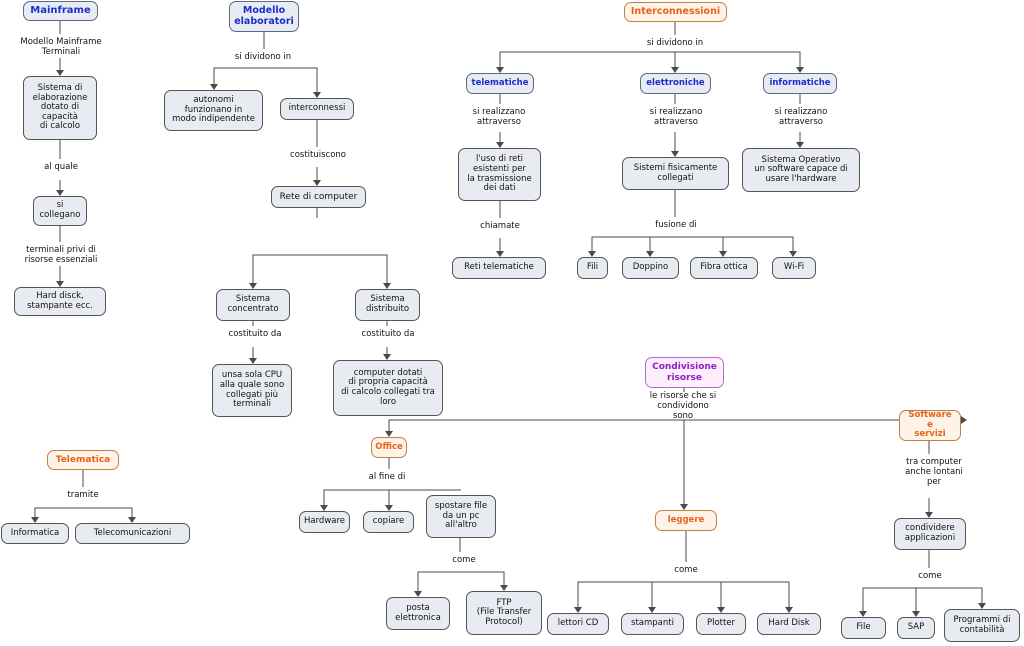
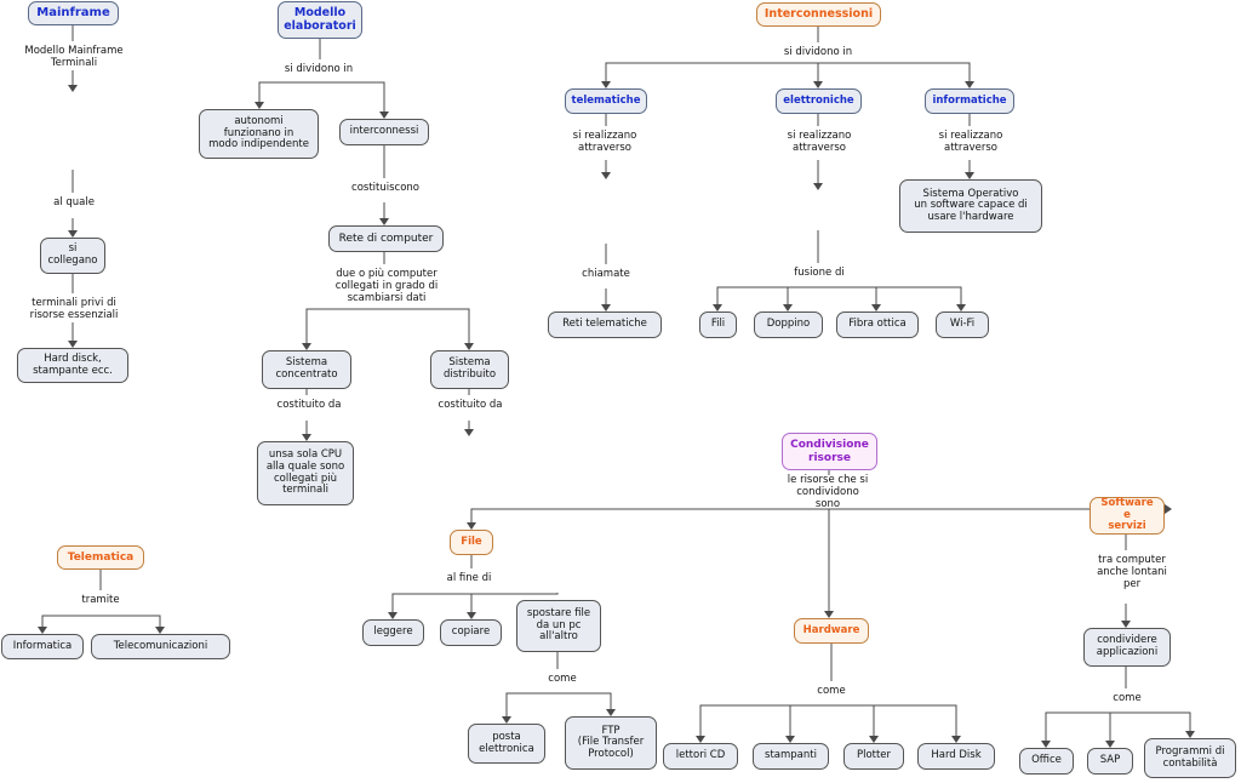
  Mainframe
- Sistema di
- elaborazione
- dotato di
- capacità
- di calcolo
  si
  collegano
  Hard disck,
  stampante ecc.
  Telematica
  Informatica
  Telecomunicazioni
  Modello
  elaboratori
  autonomi
  funzionano in
  modo indipendente
  interconnessi
  Rete di computer
  Sistema
  concentrato
  Sistema
  distribuito
  unsa sola CPU
  alla quale sono
  collegati più
  terminali
- computer dotati
- di propria capacità
- di calcolo collegati tra
- loro
  Interconnessioni
  telematiche
  elettroniche
  informatiche
- l'uso di reti
- esistenti per
- la trasmissione
- dei dati
- Sistemi fisicamente
- collegati
  Sistema Operativo
  un software capace di
  usare l'hardware
  Reti telematiche
  Fili
  Doppino
  Fibra ottica
  Wi-Fi
  Condivisione
  risorse
- Office
+ File
- leggere
+ Hardware
  Software e
  servizi
- Hardware
+ leggere
  copiare
  spostare file
  da un pc
  all'altro
  posta
  elettronica
  FTP
  (File Transfer
  Protocol)
  lettori CD
  stampanti
  Plotter
  Hard Disk
  condividere
  applicazioni
- File
+ Office
  SAP
  Programmi di
  contabilità
  Modello Mainframe
  Terminali
  al quale
  terminali privi di
  risorse essenziali
  tramite
  si dividono in
  costituiscono
+ due o più computer
+ collegati in grado di
+ scambiarsi dati
  costituito da
  costituito da
  si dividono in
  si realizzano
  attraverso
  si realizzano
  attraverso
  si realizzano
  attraverso
  chiamate
  fusione di
  le risorse che si
  condividono
  sono
  al fine di
  come
  come
  come
  tra computer
  anche lontani
  per
